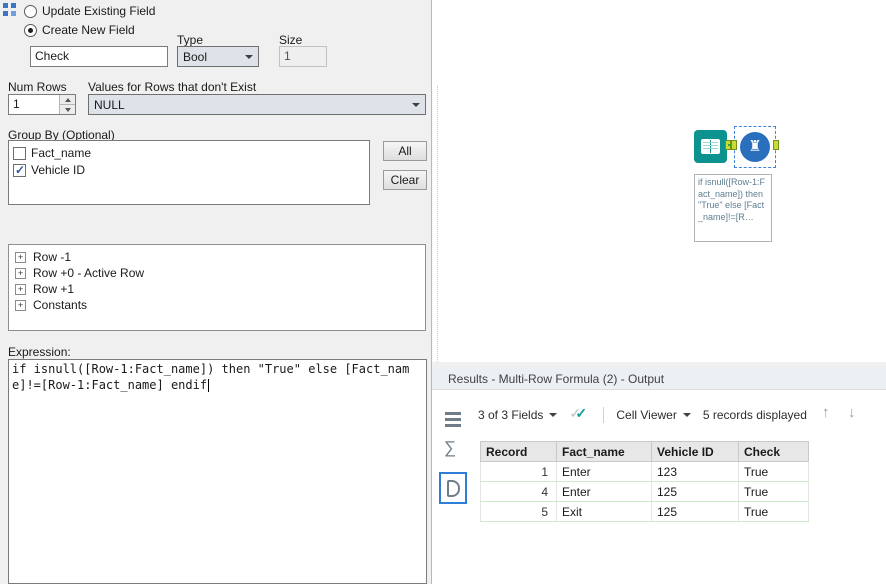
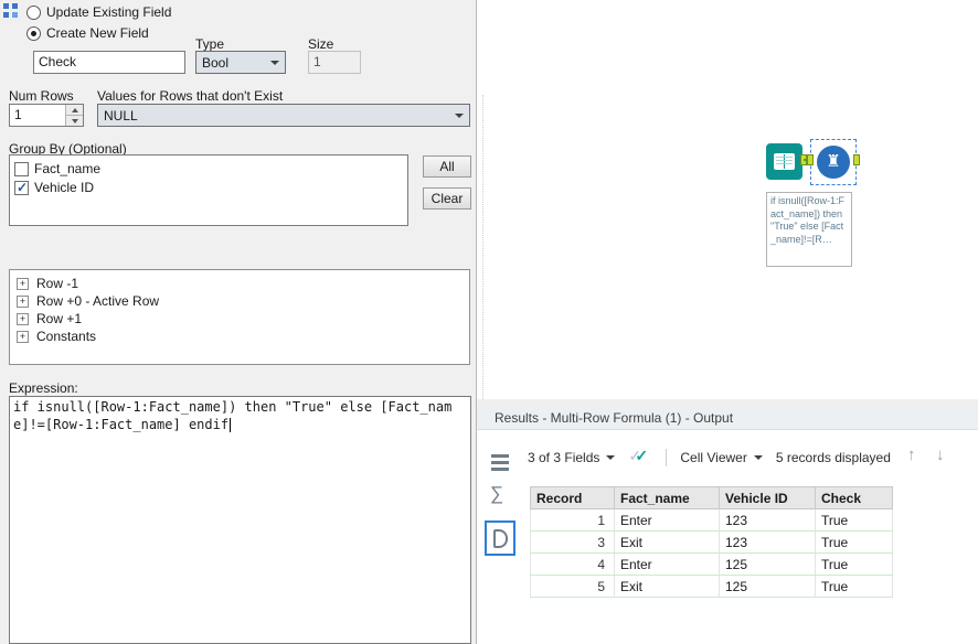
  Update Existing Field
  Create New Field
  Check
  Type
  Bool
  Size
  1
  Num Rows
  Values for Rows that don't Exist
  1
  NULL
  Group By (Optional)
  Fact_name
  Vehicle ID
  All
  Clear
  +
  Row -1
  +
  Row +0 - Active Row
  +
  Row +1
  +
  Constants
  Expression:
  if isnull([Row-1:Fact_name]) then "True" else [Fact_name]!=[Row-1:Fact_name] endif
  ♜
  if isnull([Row-1:Fact_name]) then "True" else [Fact_name]!=[R…
- Results - Multi-Row Formula (2) - Output
+ Results - Multi-Row Formula (1) - Output
  ∑
  3 of 3 Fields
  ✓
  ✓
  Cell Viewer
  5 records displayed
  ↑
  ↓
  Record	Fact_name	Vehicle ID	Check
  1	Enter	123	True
+ 3	Exit	123	True
  4	Enter	125	True
  5	Exit	125	True
